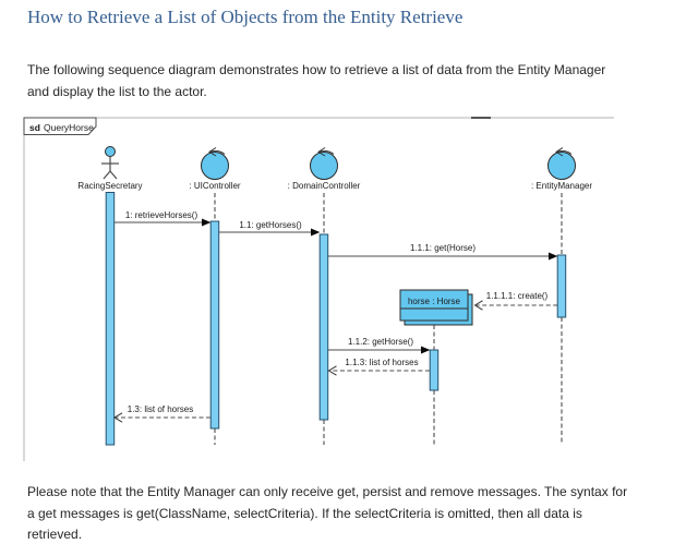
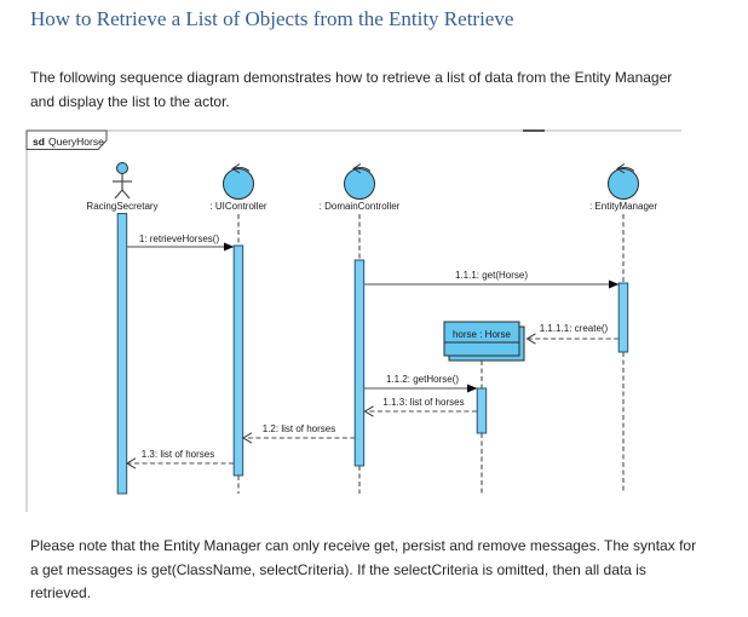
  How to Retrieve a List of Objects from the Entity Retrieve
  The following sequence diagram demonstrates how to retrieve a list of data from the Entity Manager
  and display the list to the actor.
  Please note that the Entity Manager can only receive get, persist and remove messages. The syntax for
  a get messages is get(ClassName, selectCriteria). If the selectCriteria is omitted, then all data is
  retrieved.
  sd
  QueryHorse
  RacingSecretary
  : UIController
  : DomainController
  : EntityManager
  horse : Horse
  1: retrieveHorses()
- 1.1: getHorses()
  1.1.1: get(Horse)
  1.1.1.1: create()
  1.1.2: getHorse()
  1.1.3: list of horses
+ 1.2: list of horses
  1.3: list of horses
